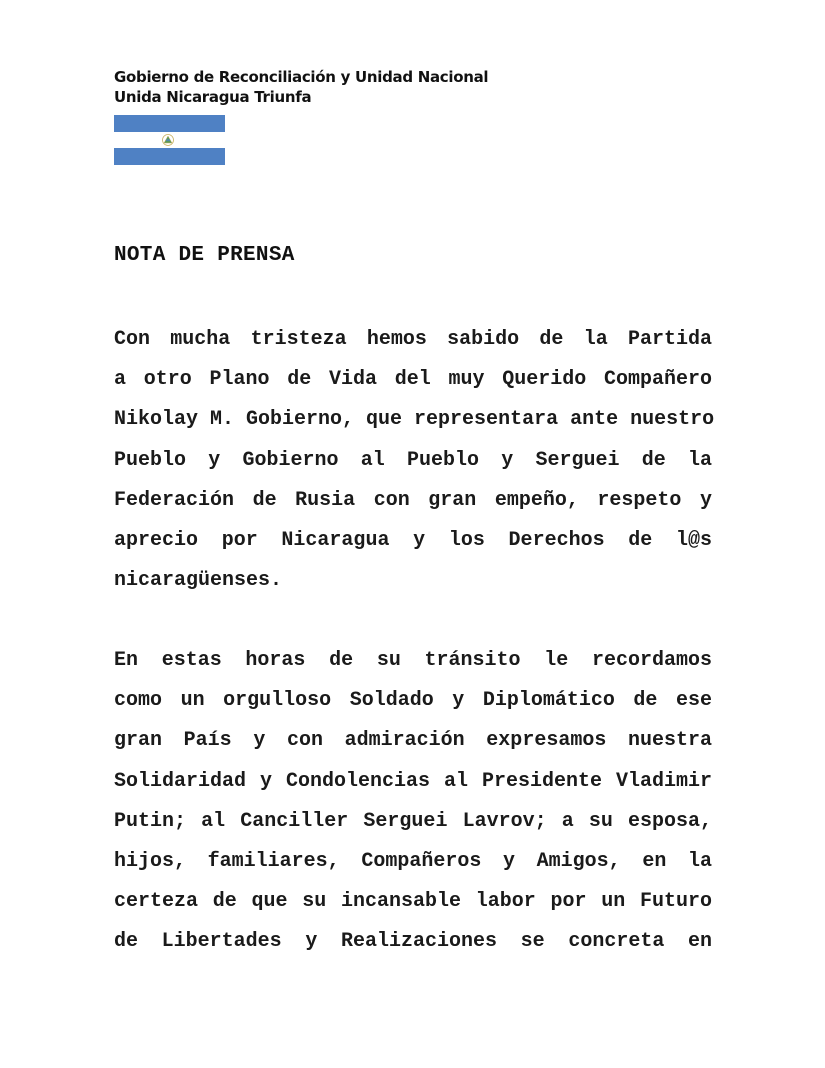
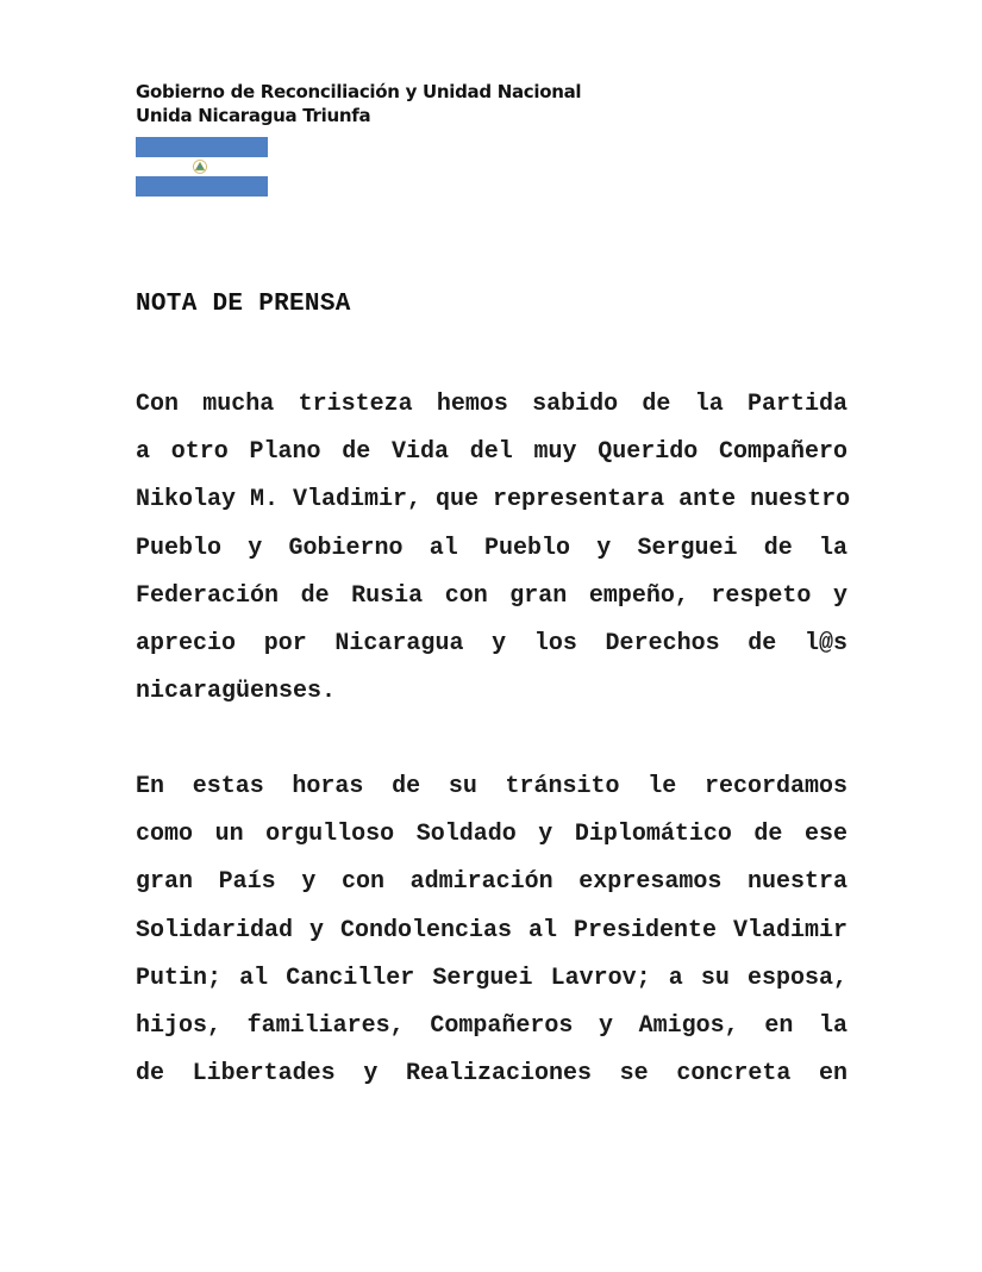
  Gobierno de Reconciliación y Unidad Nacional
  Unida Nicaragua Triunfa
  NOTA DE PRENSA
  Con mucha tristeza hemos sabido de la Partida
  a otro Plano de Vida del muy Querido Compañero
- Nikolay M. Gobierno, que representara ante nuestro
+ Nikolay M. Vladimir, que representara ante nuestro
  Pueblo y Gobierno al Pueblo y Serguei de la
  Federación de Rusia con gran empeño, respeto y
  aprecio por Nicaragua y los Derechos de l@s
  nicaragüenses.
  En estas horas de su tránsito le recordamos
  como un orgulloso Soldado y Diplomático de ese
  gran País y con admiración expresamos nuestra
  Solidaridad y Condolencias al Presidente Vladimir
  Putin; al Canciller Serguei Lavrov; a su esposa,
  hijos, familiares, Compañeros y Amigos, en la
- certeza de que su incansable labor por un Futuro
  de Libertades y Realizaciones se concreta en
